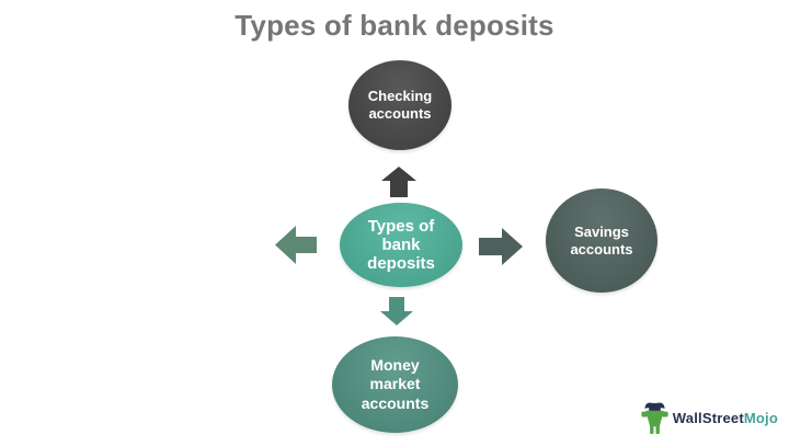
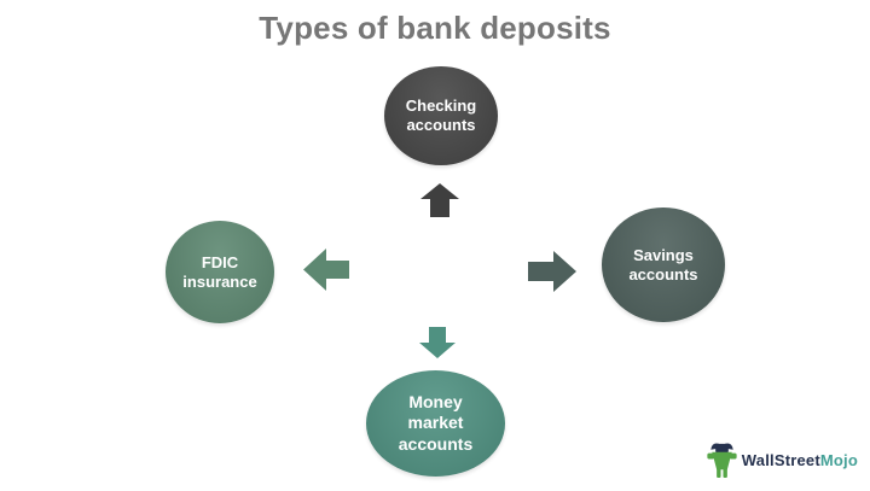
  Types of bank deposits
  Checking
  accounts
- Types of
- bank
- deposits
  Money
  market
  accounts
+ FDIC
+ insurance
  Savings
  accounts
  WallStreetMojo
